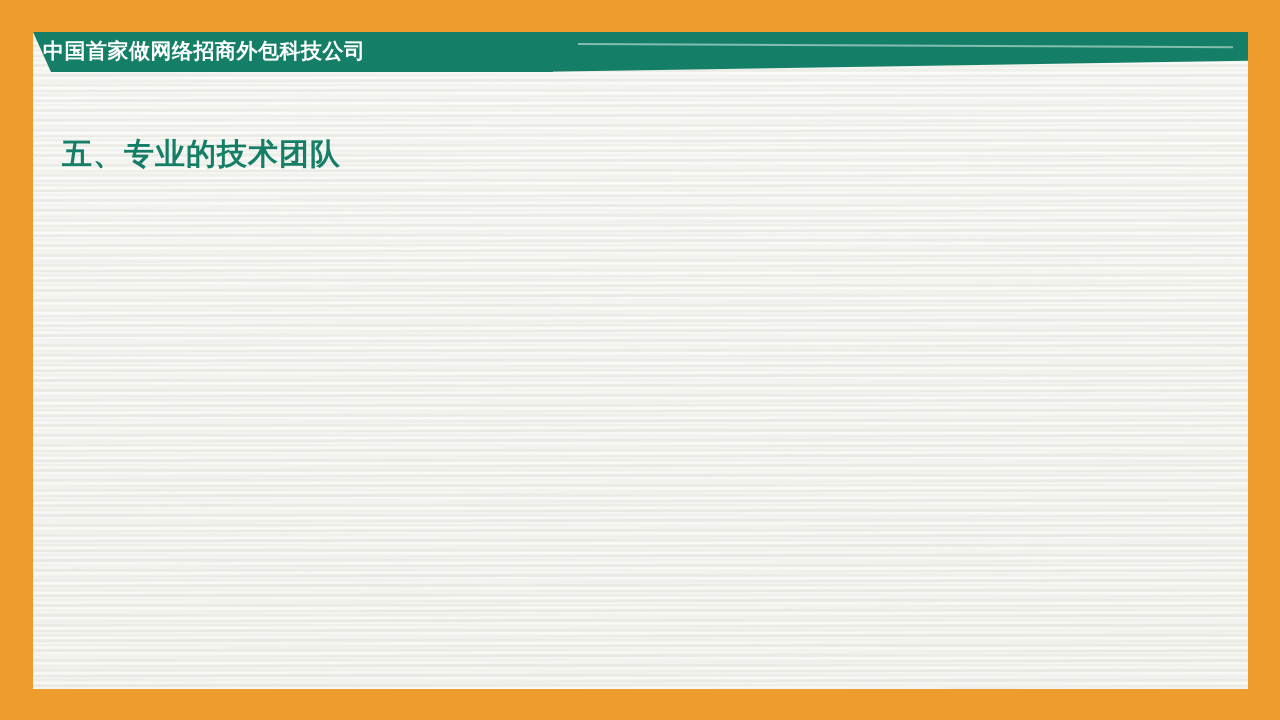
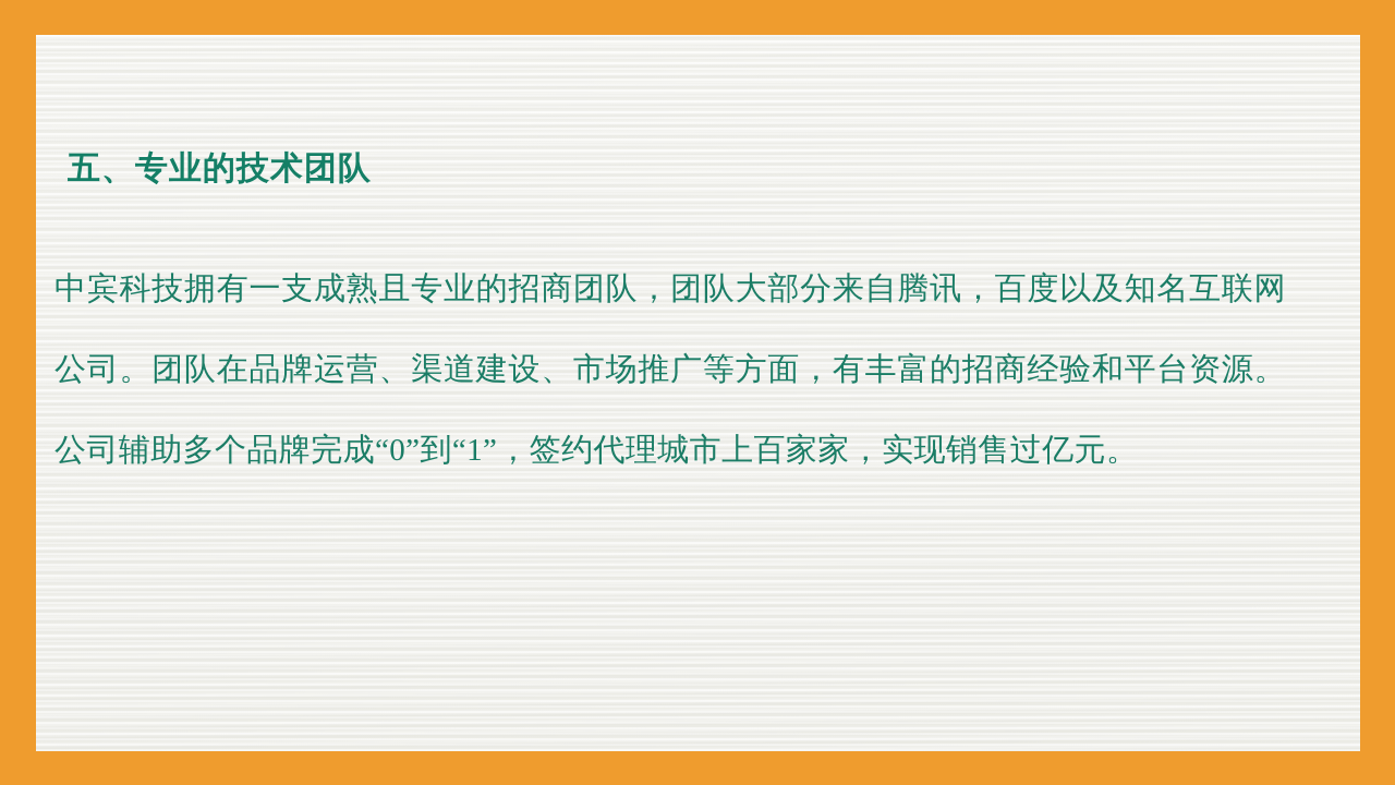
- 中国首家做网络招商外包科技公司
  五、专业的技术团队
+ 中宾科技拥有一支成熟且专业的招商团队，团队大部分来自腾讯，百度以及知名互联网公司。团队在品牌运营、渠道建设、市场推广等方面，有丰富的招商经验和平台资源。公司辅助多个品牌完成“0”到“1”，签约代理城市上百家家，实现销售过亿元。
